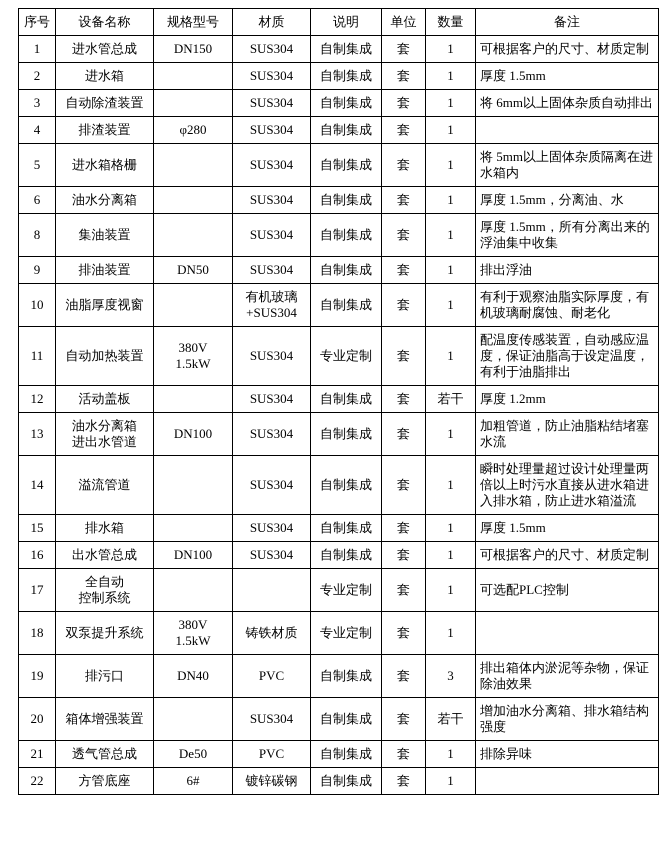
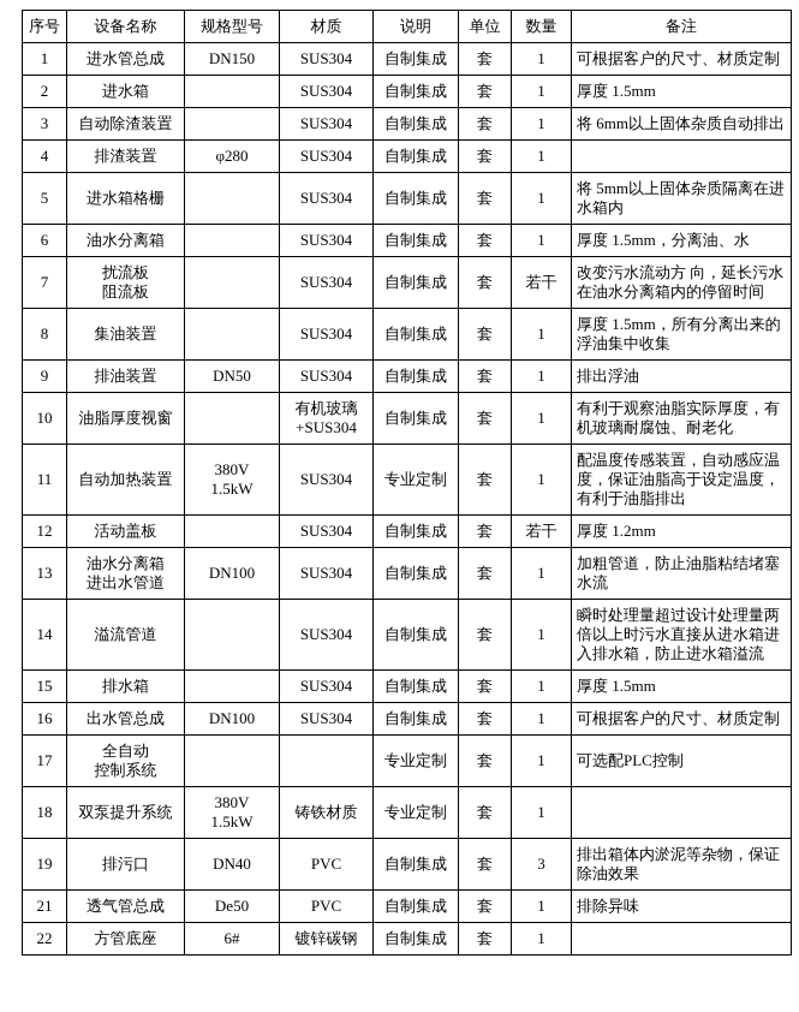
  序号	设备名称	规格型号	材质	说明	单位	数量	备注
  1	进水管总成	DN150	SUS304	自制集成	套	1	可根据客户的尺寸、材质定制
  2	进水箱		SUS304	自制集成	套	1	厚度 1.5mm
  3	自动除渣装置		SUS304	自制集成	套	1	将 6mm以上固体杂质自动排出
  4	排渣装置	φ280	SUS304	自制集成	套	1
  5	进水箱格栅		SUS304	自制集成	套	1	将 5mm以上固体杂质隔离在进水箱内
  6	油水分离箱		SUS304	自制集成	套	1	厚度 1.5mm，分离油、水
+ 7	扰流板 阻流板		SUS304	自制集成	套	若干	改变污水流动方 向，延长污水在油水分离箱内的停留时间
  8	集油装置		SUS304	自制集成	套	1	厚度 1.5mm，所有分离出来的浮油集中收集
  9	排油装置	DN50	SUS304	自制集成	套	1	排出浮油
  10	油脂厚度视窗		有机玻璃 +SUS304	自制集成	套	1	有利于观察油脂实际厚度，有机玻璃耐腐蚀、耐老化
  11	自动加热装置	380V 1.5kW	SUS304	专业定制	套	1	配温度传感装置，自动感应温度，保证油脂高于设定温度，有利于油脂排出
  12	活动盖板		SUS304	自制集成	套	若干	厚度 1.2mm
  13	油水分离箱 进出水管道	DN100	SUS304	自制集成	套	1	加粗管道，防止油脂粘结堵塞水流
  14	溢流管道		SUS304	自制集成	套	1	瞬时处理量超过设计处理量两倍以上时污水直接从进水箱进入排水箱，防止进水箱溢流
  15	排水箱		SUS304	自制集成	套	1	厚度 1.5mm
  16	出水管总成	DN100	SUS304	自制集成	套	1	可根据客户的尺寸、材质定制
  17	全自动 控制系统			专业定制	套	1	可选配PLC控制
  18	双泵提升系统	380V 1.5kW	铸铁材质	专业定制	套	1
  19	排污口	DN40	PVC	自制集成	套	3	排出箱体内淤泥等杂物，保证除油效果
- 20	箱体增强装置		SUS304	自制集成	套	若干	增加油水分离箱、排水箱结构强度
  21	透气管总成	De50	PVC	自制集成	套	1	排除异味
  22	方管底座	6#	镀锌碳钢	自制集成	套	1
